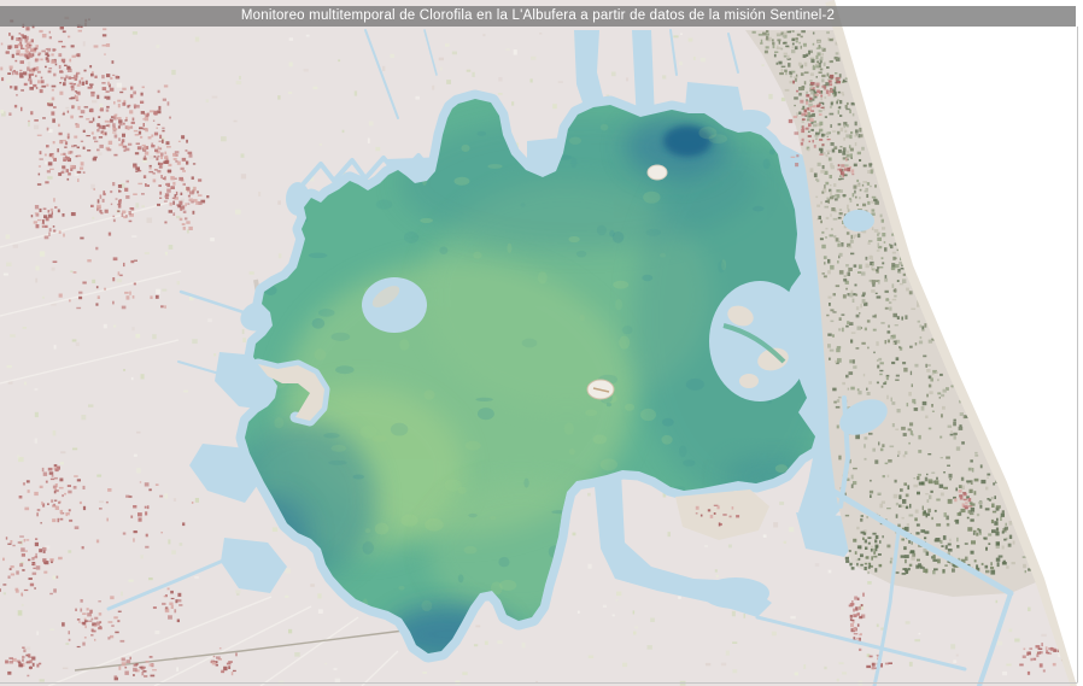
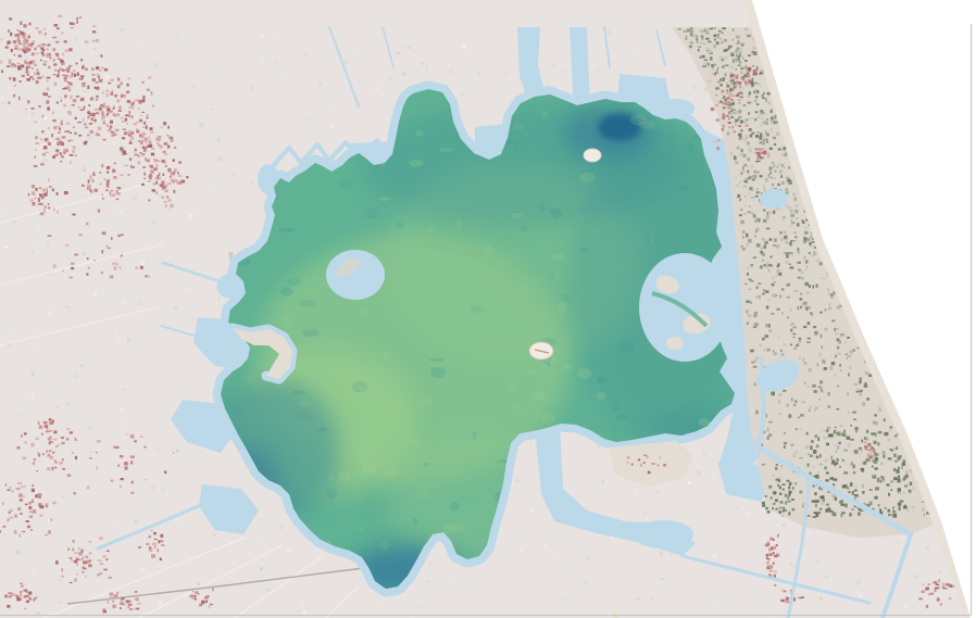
- Monitoreo multitemporal de Clorofila en la L'Albufera a partir de datos de la misión Sentinel-2
